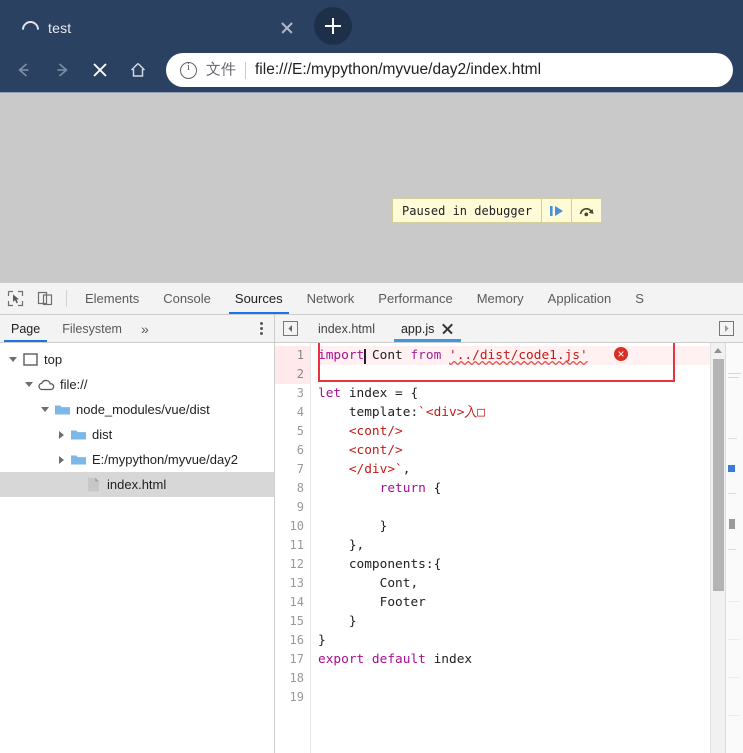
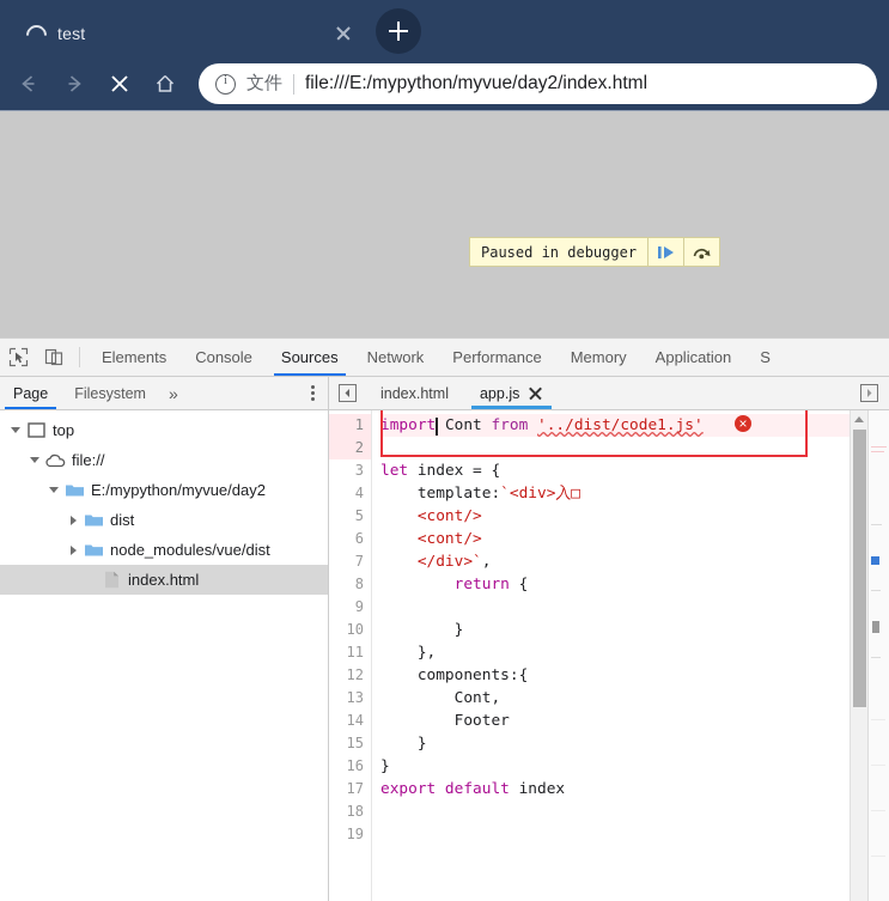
  test
  文件
  file:///E:/mypython/myvue/day2/index.html
  Paused in debugger
  Elements
  Console
  Sources
  Network
  Performance
  Memory
  Application
  S
  Page
  Filesystem
  »
  top
  file://
- node_modules/vue/dist
+ E:/mypython/myvue/day2
  dist
- E:/mypython/myvue/day2
+ node_modules/vue/dist
  index.html
  index.html
  app.js
  1
  2
  3
  4
  5
  6
  7
  8
  9
  10
  11
  12
  13
  14
  15
  16
  17
  18
  19
  import Cont from '../dist/code1.js'
  let index = {
  template:`<div>入□
  <cont/>
  <cont/>
  </div>`,
  return {
  }
  },
  components:{
  Cont,
  Footer
  }
  }
  export default index
